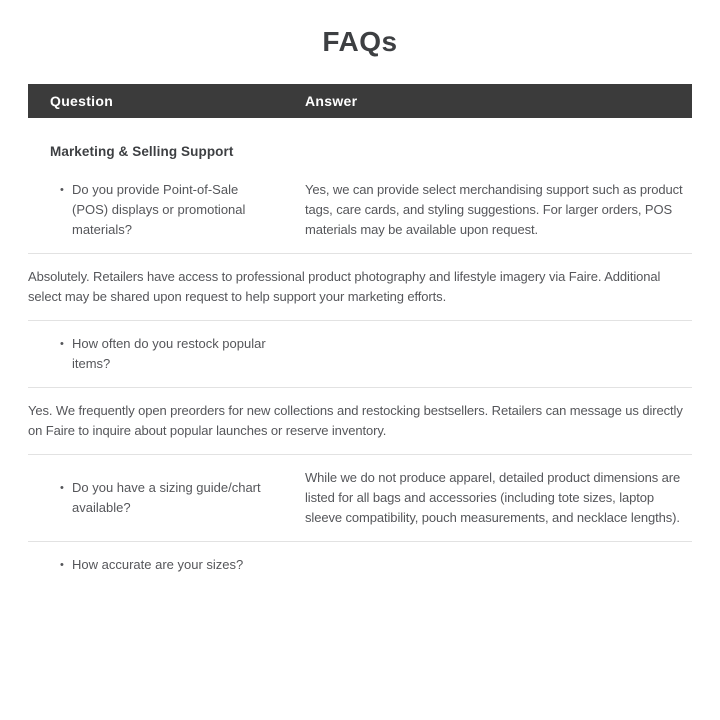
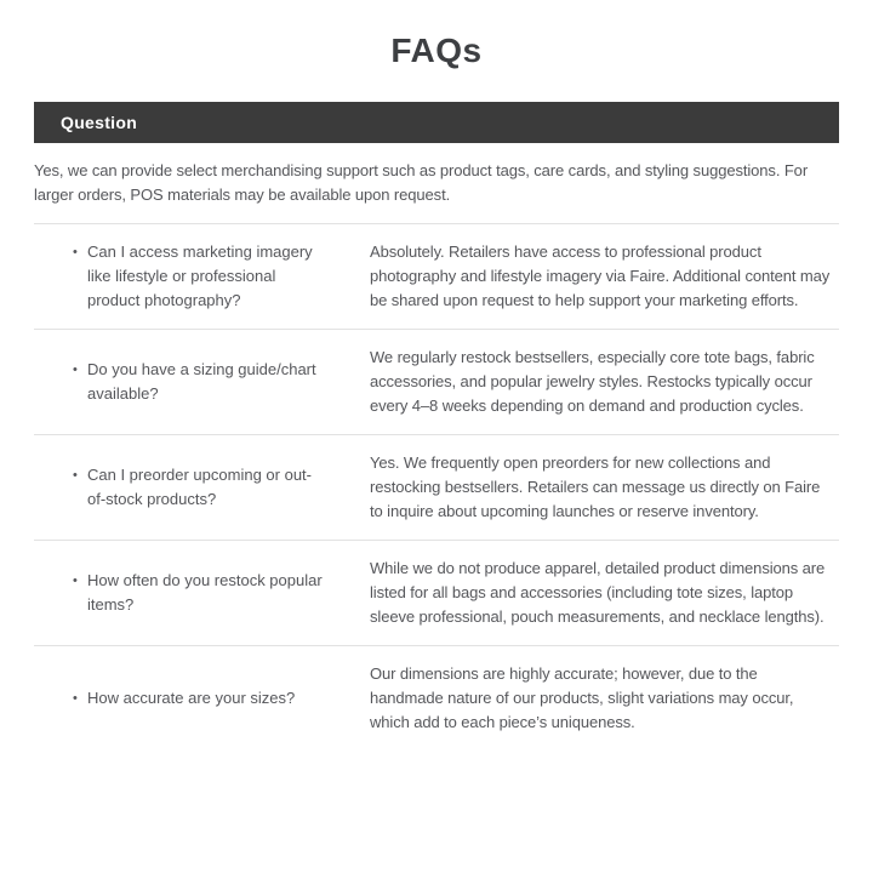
  FAQs
  Question
- Answer
- Marketing & Selling Support
- Do you provide Point-of-Sale (POS) displays or promotional materials?
  Yes, we can provide select merchandising support such as product tags, care cards, and styling suggestions. For larger orders, POS materials may be available upon request.
+ Can I access marketing imagery like lifestyle or professional product photography?
- Absolutely. Retailers have access to professional product photography and lifestyle imagery via Faire. Additional select may be shared upon request to help support your marketing efforts.
+ Absolutely. Retailers have access to professional product photography and lifestyle imagery via Faire. Additional content may be shared upon request to help support your marketing efforts.
- How often do you restock popular items?
+ Do you have a sizing guide/chart available?
+ We regularly restock bestsellers, especially core tote bags, fabric accessories, and popular jewelry styles. Restocks typically occur every 4–8 weeks depending on demand and production cycles.
+ Can I preorder upcoming or out-of-stock products?
- Yes. We frequently open preorders for new collections and restocking bestsellers. Retailers can message us directly on Faire to inquire about popular launches or reserve inventory.
+ Yes. We frequently open preorders for new collections and restocking bestsellers. Retailers can message us directly on Faire to inquire about upcoming launches or reserve inventory.
- Do you have a sizing guide/chart available?
+ How often do you restock popular items?
- While we do not produce apparel, detailed product dimensions are listed for all bags and accessories (including tote sizes, laptop sleeve compatibility, pouch measurements, and necklace lengths).
+ While we do not produce apparel, detailed product dimensions are listed for all bags and accessories (including tote sizes, laptop sleeve professional, pouch measurements, and necklace lengths).
  How accurate are your sizes?
+ Our dimensions are highly accurate; however, due to the handmade nature of our products, slight variations may occur, which add to each piece’s uniqueness.
